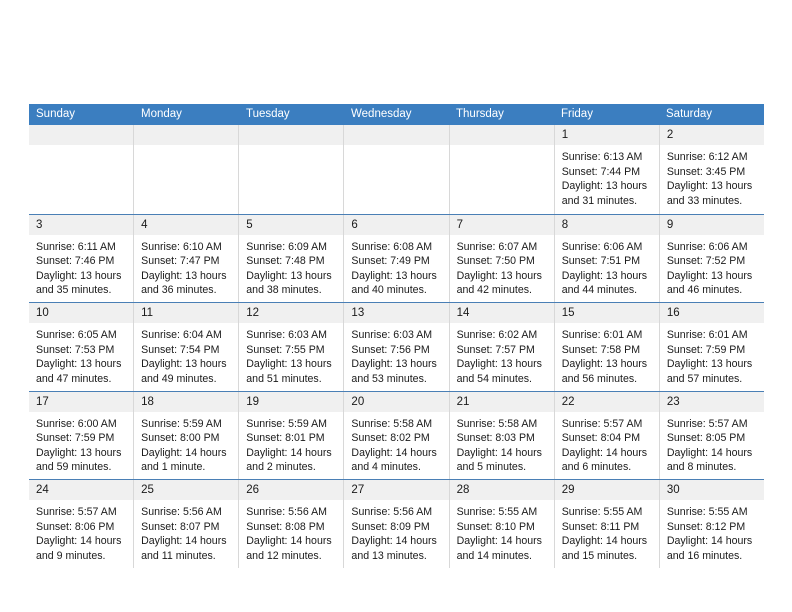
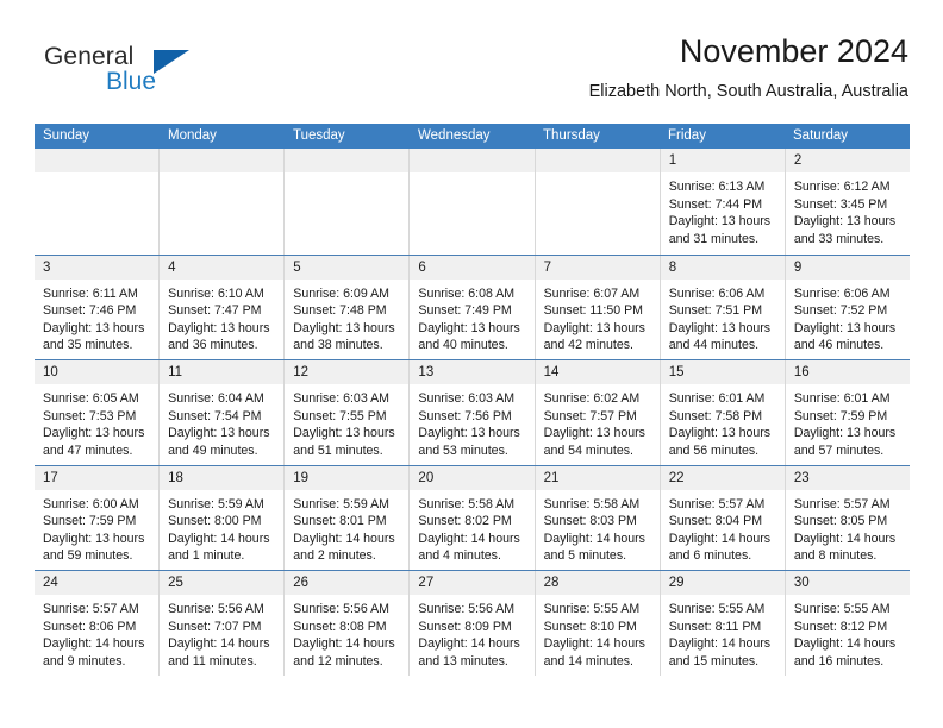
+ General
+ Blue
+ November 2024
+ Elizabeth North, South Australia, Australia
  Sunday
  Monday
  Tuesday
  Wednesday
  Thursday
  Friday
  Saturday
  1
  Sunrise: 6:13 AM
  Sunset: 7:44 PM
  Daylight: 13 hours
  and 31 minutes.
  2
  Sunrise: 6:12 AM
  Sunset: 3:45 PM
  Daylight: 13 hours
  and 33 minutes.
  3
  Sunrise: 6:11 AM
  Sunset: 7:46 PM
  Daylight: 13 hours
  and 35 minutes.
  4
  Sunrise: 6:10 AM
  Sunset: 7:47 PM
  Daylight: 13 hours
  and 36 minutes.
  5
  Sunrise: 6:09 AM
  Sunset: 7:48 PM
  Daylight: 13 hours
  and 38 minutes.
  6
  Sunrise: 6:08 AM
  Sunset: 7:49 PM
  Daylight: 13 hours
  and 40 minutes.
  7
  Sunrise: 6:07 AM
- Sunset: 7:50 PM
+ Sunset: 11:50 PM
  Daylight: 13 hours
  and 42 minutes.
  8
  Sunrise: 6:06 AM
  Sunset: 7:51 PM
  Daylight: 13 hours
  and 44 minutes.
  9
  Sunrise: 6:06 AM
  Sunset: 7:52 PM
  Daylight: 13 hours
  and 46 minutes.
  10
  Sunrise: 6:05 AM
  Sunset: 7:53 PM
  Daylight: 13 hours
  and 47 minutes.
  11
  Sunrise: 6:04 AM
  Sunset: 7:54 PM
  Daylight: 13 hours
  and 49 minutes.
  12
  Sunrise: 6:03 AM
  Sunset: 7:55 PM
  Daylight: 13 hours
  and 51 minutes.
  13
  Sunrise: 6:03 AM
  Sunset: 7:56 PM
  Daylight: 13 hours
  and 53 minutes.
  14
  Sunrise: 6:02 AM
  Sunset: 7:57 PM
  Daylight: 13 hours
  and 54 minutes.
  15
  Sunrise: 6:01 AM
  Sunset: 7:58 PM
  Daylight: 13 hours
  and 56 minutes.
  16
  Sunrise: 6:01 AM
  Sunset: 7:59 PM
  Daylight: 13 hours
  and 57 minutes.
  17
  Sunrise: 6:00 AM
  Sunset: 7:59 PM
  Daylight: 13 hours
  and 59 minutes.
  18
  Sunrise: 5:59 AM
  Sunset: 8:00 PM
  Daylight: 14 hours
  and 1 minute.
  19
  Sunrise: 5:59 AM
  Sunset: 8:01 PM
  Daylight: 14 hours
  and 2 minutes.
  20
  Sunrise: 5:58 AM
  Sunset: 8:02 PM
  Daylight: 14 hours
  and 4 minutes.
  21
  Sunrise: 5:58 AM
  Sunset: 8:03 PM
  Daylight: 14 hours
  and 5 minutes.
  22
  Sunrise: 5:57 AM
  Sunset: 8:04 PM
  Daylight: 14 hours
  and 6 minutes.
  23
  Sunrise: 5:57 AM
  Sunset: 8:05 PM
  Daylight: 14 hours
  and 8 minutes.
  24
  Sunrise: 5:57 AM
  Sunset: 8:06 PM
  Daylight: 14 hours
  and 9 minutes.
  25
  Sunrise: 5:56 AM
- Sunset: 8:07 PM
+ Sunset: 7:07 PM
  Daylight: 14 hours
  and 11 minutes.
  26
  Sunrise: 5:56 AM
  Sunset: 8:08 PM
  Daylight: 14 hours
  and 12 minutes.
  27
  Sunrise: 5:56 AM
  Sunset: 8:09 PM
  Daylight: 14 hours
  and 13 minutes.
  28
  Sunrise: 5:55 AM
  Sunset: 8:10 PM
  Daylight: 14 hours
  and 14 minutes.
  29
  Sunrise: 5:55 AM
  Sunset: 8:11 PM
  Daylight: 14 hours
  and 15 minutes.
  30
  Sunrise: 5:55 AM
  Sunset: 8:12 PM
  Daylight: 14 hours
  and 16 minutes.
